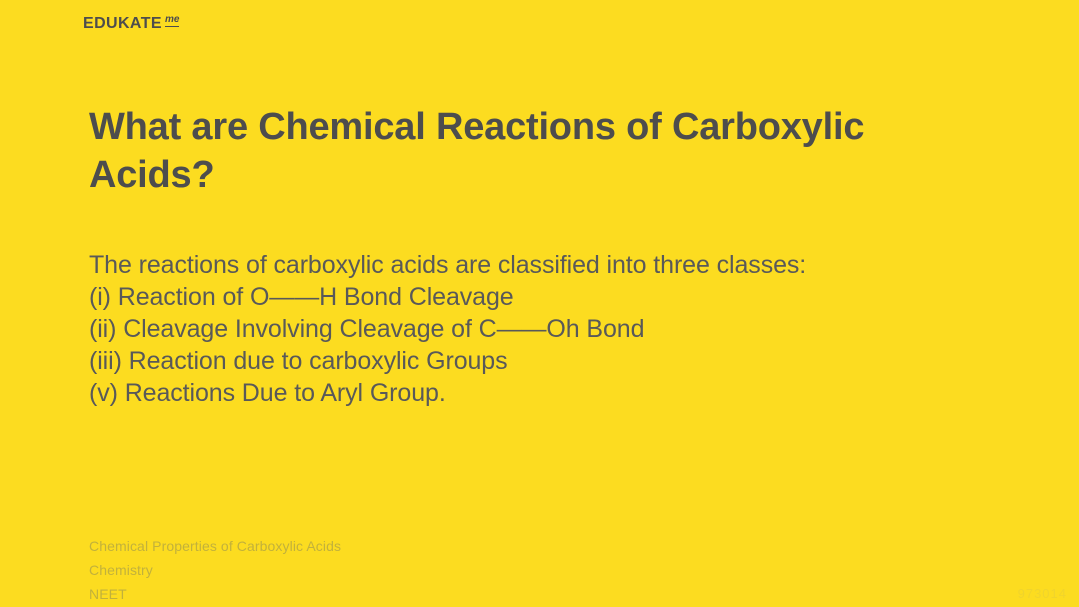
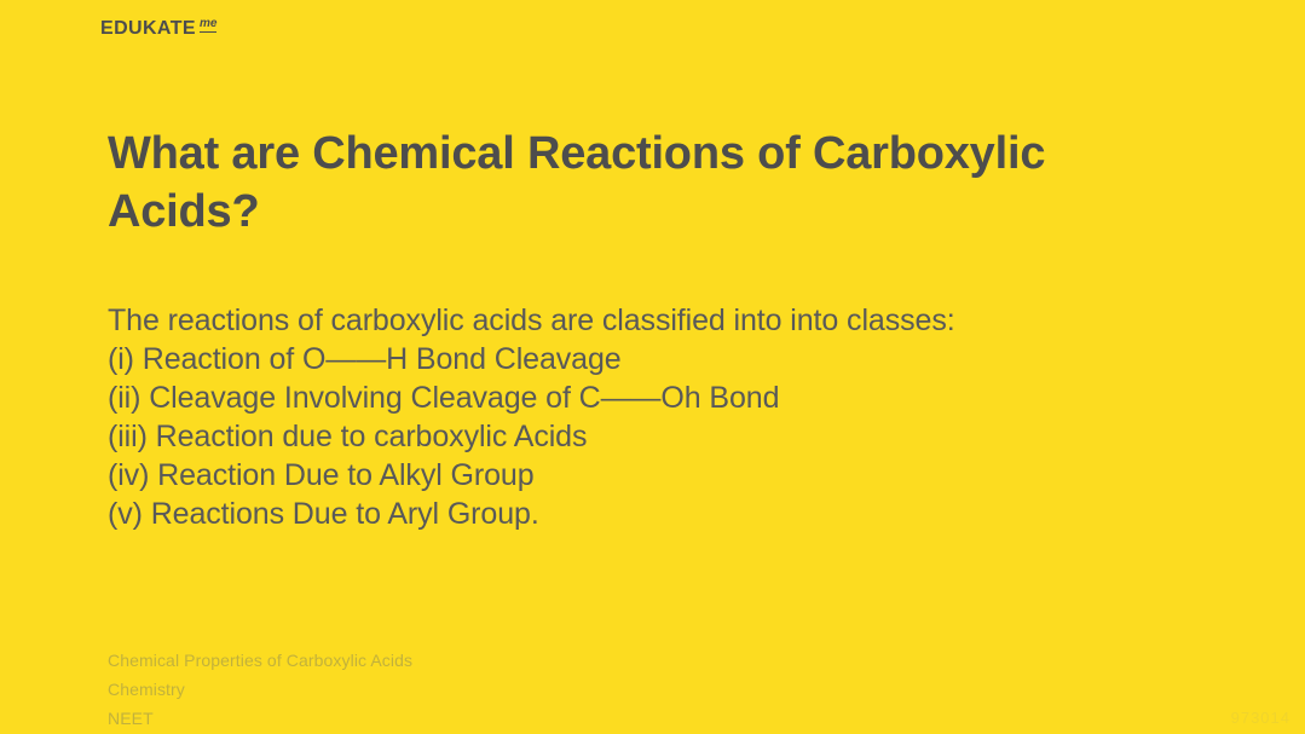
  EDUKATE
  me
  What are Chemical Reactions of Carboxylic Acids?
- The reactions of carboxylic acids are classified into three classes:
+ The reactions of carboxylic acids are classified into into classes:
  (i) Reaction of O——H Bond Cleavage
  (ii) Cleavage Involving Cleavage of C——Oh Bond
- (iii) Reaction due to carboxylic Groups
+ (iii) Reaction due to carboxylic Acids
+ (iv) Reaction Due to Alkyl Group
  (v) Reactions Due to Aryl Group.
  Chemical Properties of Carboxylic Acids
  Chemistry
  NEET
